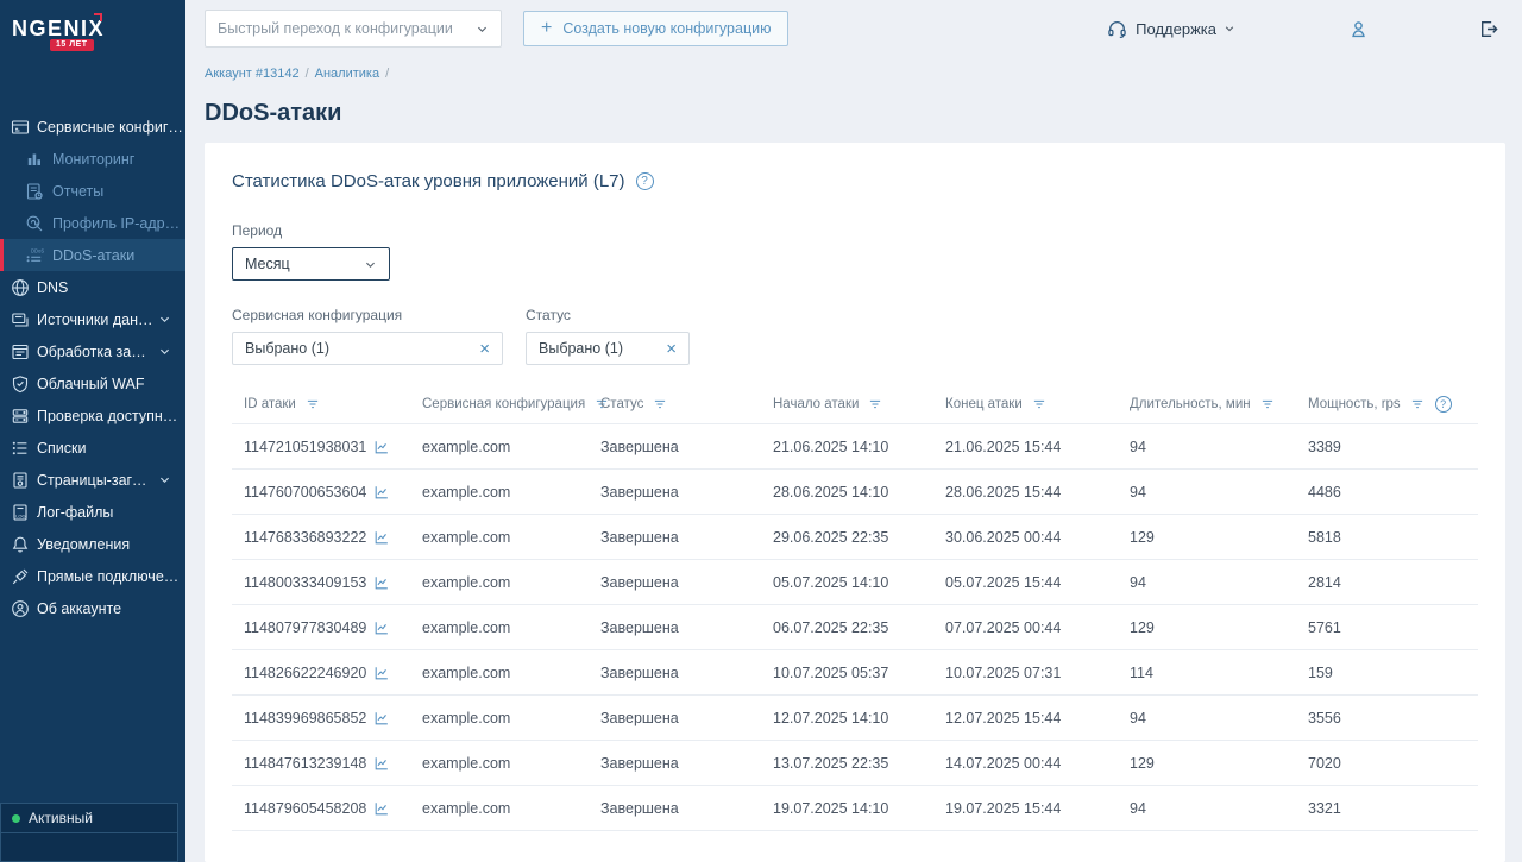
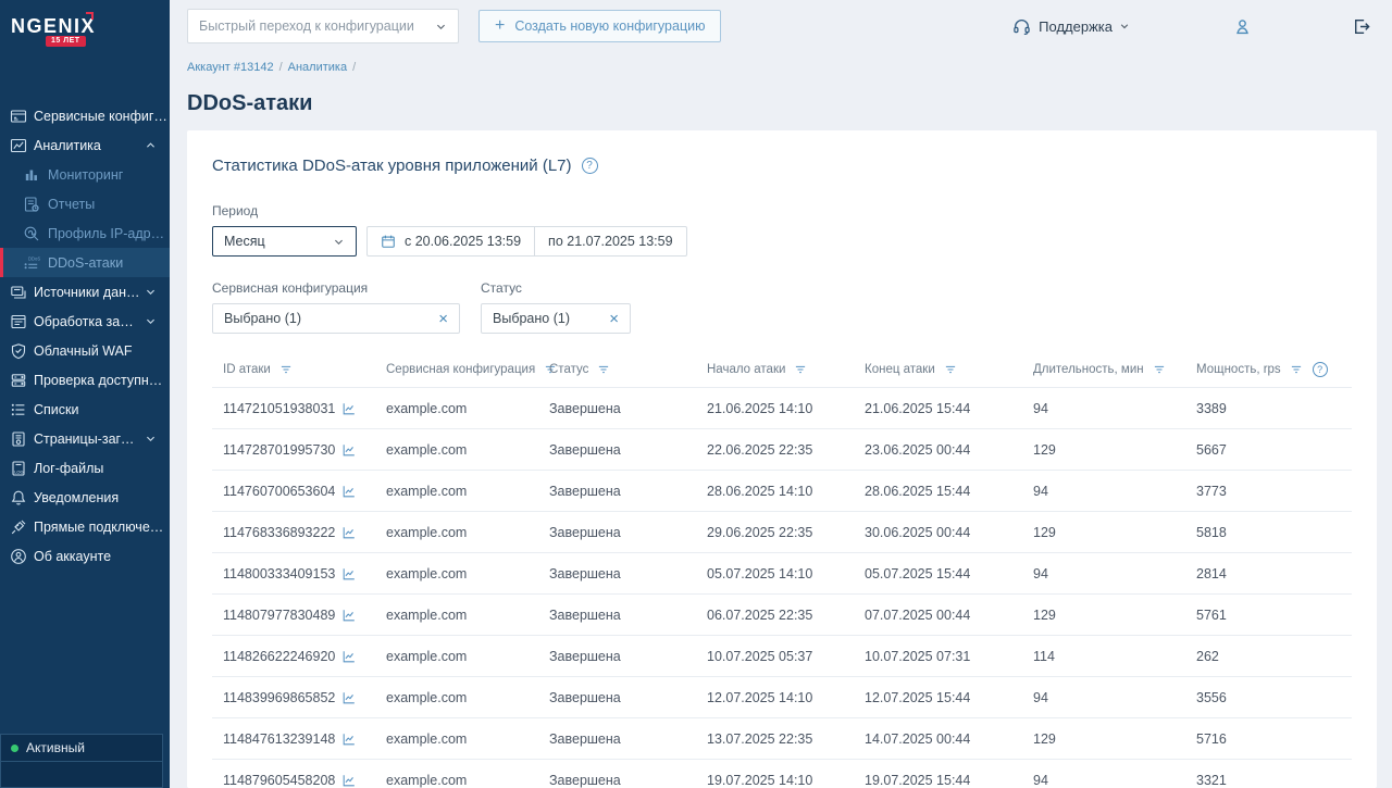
  NGENIX
  Сервисные конфигур
+ Аналитика
  Мониторинг
  Отчеты
  Профиль IP-адреса
  DDoS-атаки
- DNS
  Источники данны
  Обработка запро
  Облачный WAF
  Проверка доступност
  Списки
  Страницы-заглу
  Лог-файлы
  Уведомления
  Прямые подключения
  Об аккаунте
  Активный
  Быстрый переход к конфигурации
  +
  Создать новую конфигурацию
  Поддержка
  Аккаунт #13142 / Аналитика /
  DDoS-атаки
  Статистика DDoS-атак уровня приложений (L7)
  ?
  Период
  Месяц
+ с 20.06.2025 13:59
+ по 21.07.2025 13:59
  Сервисная конфигурация
  Выбрано (1)
  ×
  Статус
  Выбрано (1)
  ×
  ID атаки	Сервисная конфигурация	Статус	Начало атаки	Конец атаки	Длительность, мин	Мощность, rps ?
  114721051938031	example.com	Завершена	21.06.2025 14:10	21.06.2025 15:44	94	3389
+ 114728701995730	example.com	Завершена	22.06.2025 22:35	23.06.2025 00:44	129	5667
- 114760700653604	example.com	Завершена	28.06.2025 14:10	28.06.2025 15:44	94	4486
+ 114760700653604	example.com	Завершена	28.06.2025 14:10	28.06.2025 15:44	94	3773
  114768336893222	example.com	Завершена	29.06.2025 22:35	30.06.2025 00:44	129	5818
  114800333409153	example.com	Завершена	05.07.2025 14:10	05.07.2025 15:44	94	2814
  114807977830489	example.com	Завершена	06.07.2025 22:35	07.07.2025 00:44	129	5761
- 114826622246920	example.com	Завершена	10.07.2025 05:37	10.07.2025 07:31	114	159
+ 114826622246920	example.com	Завершена	10.07.2025 05:37	10.07.2025 07:31	114	262
  114839969865852	example.com	Завершена	12.07.2025 14:10	12.07.2025 15:44	94	3556
- 114847613239148	example.com	Завершена	13.07.2025 22:35	14.07.2025 00:44	129	7020
+ 114847613239148	example.com	Завершена	13.07.2025 22:35	14.07.2025 00:44	129	5716
  114879605458208	example.com	Завершена	19.07.2025 14:10	19.07.2025 15:44	94	3321
